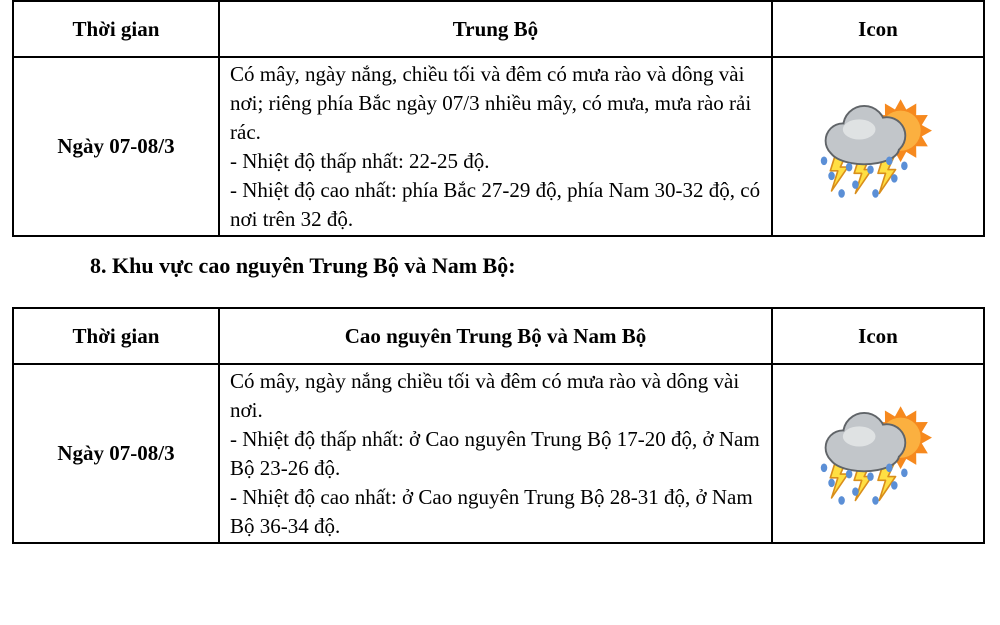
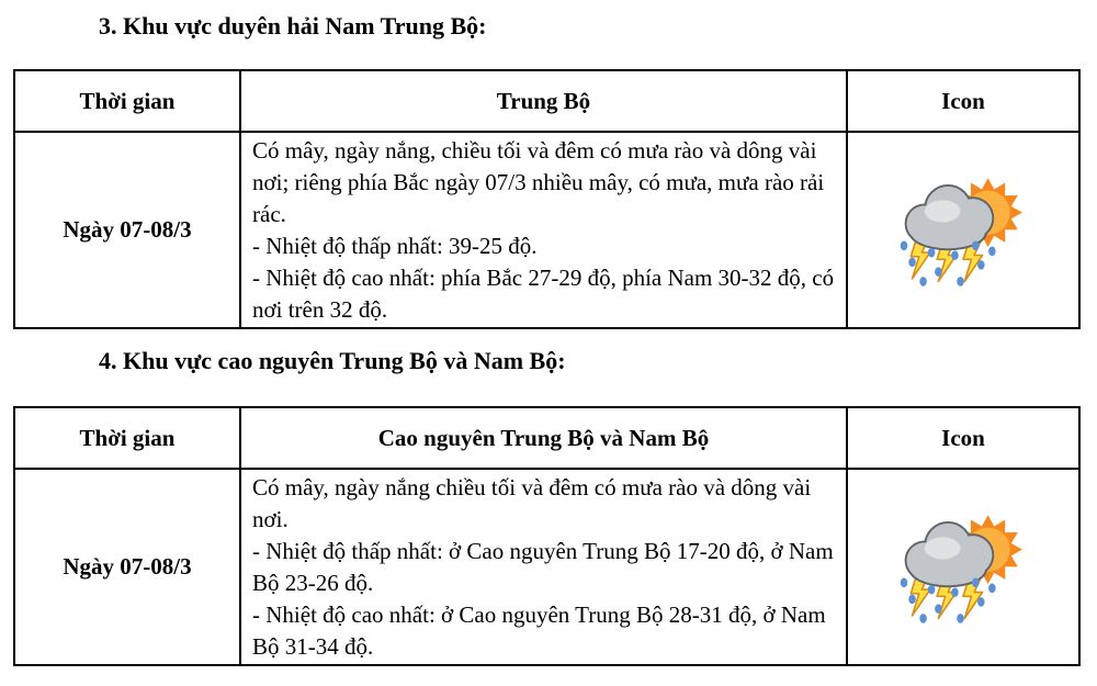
+ 3. Khu vực duyên hải Nam Trung Bộ:
  Thời gian	Trung Bộ	Icon
- Ngày 07-08/3	Có mây, ngày nắng, chiều tối và đêm có mưa rào và dông vài nơi; riêng phía Bắc ngày 07/3 nhiều mây, có mưa, mưa rào rải rác. - Nhiệt độ thấp nhất: 22-25 độ. - Nhiệt độ cao nhất: phía Bắc 27-29 độ, phía Nam 30-32 độ, có nơi trên 32 độ.
+ Ngày 07-08/3	Có mây, ngày nắng, chiều tối và đêm có mưa rào và dông vài nơi; riêng phía Bắc ngày 07/3 nhiều mây, có mưa, mưa rào rải rác. - Nhiệt độ thấp nhất: 39-25 độ. - Nhiệt độ cao nhất: phía Bắc 27-29 độ, phía Nam 30-32 độ, có nơi trên 32 độ.
- 8. Khu vực cao nguyên Trung Bộ và Nam Bộ:
+ 4. Khu vực cao nguyên Trung Bộ và Nam Bộ:
  Thời gian	Cao nguyên Trung Bộ và Nam Bộ	Icon
- Ngày 07-08/3	Có mây, ngày nắng chiều tối và đêm có mưa rào và dông vài nơi. - Nhiệt độ thấp nhất: ở Cao nguyên Trung Bộ 17-20 độ, ở Nam Bộ 23-26 độ. - Nhiệt độ cao nhất: ở Cao nguyên Trung Bộ 28-31 độ, ở Nam Bộ 36-34 độ.
+ Ngày 07-08/3	Có mây, ngày nắng chiều tối và đêm có mưa rào và dông vài nơi. - Nhiệt độ thấp nhất: ở Cao nguyên Trung Bộ 17-20 độ, ở Nam Bộ 23-26 độ. - Nhiệt độ cao nhất: ở Cao nguyên Trung Bộ 28-31 độ, ở Nam Bộ 31-34 độ.
